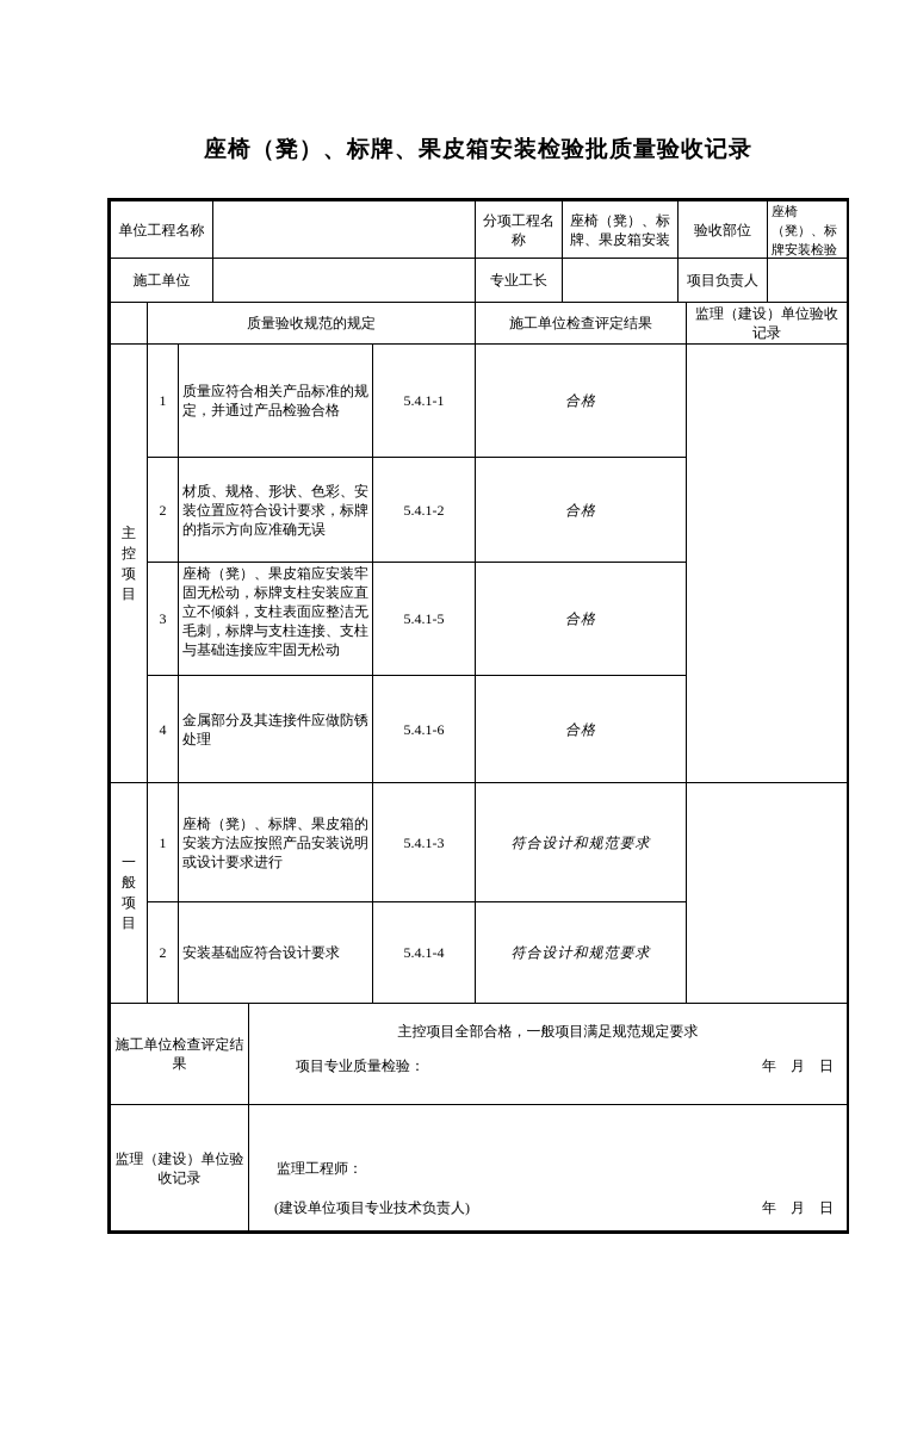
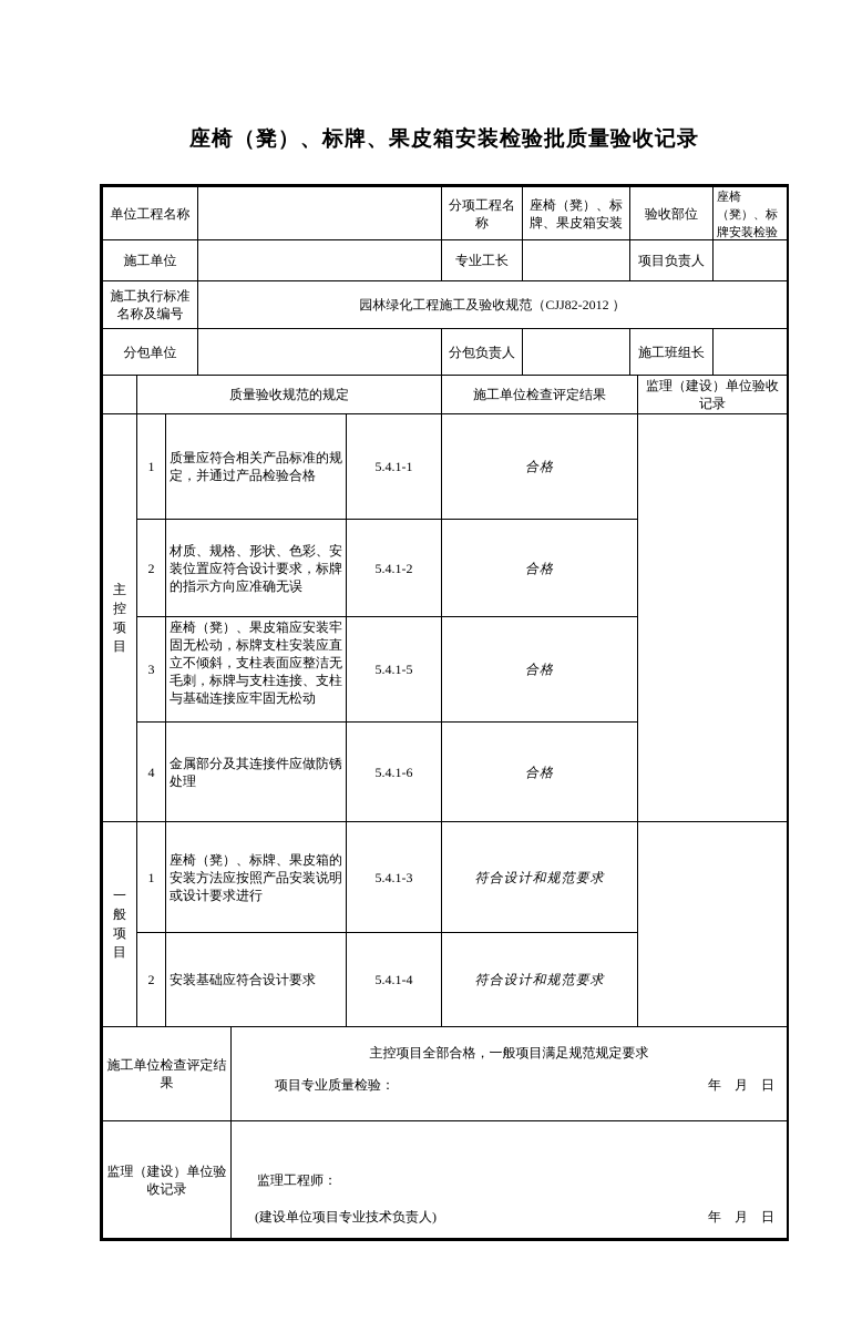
  座椅（凳）、标牌、果皮箱安装检验批质量验收记录
  单位工程名称		分项工程名称	座椅（凳）、标牌、果皮箱安装	验收部位	座椅（凳）、标牌安装检验
  施工单位		专业工长		项目负责人
+ 施工执行标准名称及编号	园林绿化工程施工及验收规范（CJJ82-2012 ）
+ 分包单位		分包负责人		施工班组长
  	质量验收规范的规定	施工单位检查评定结果	监理（建设）单位验收记录
  主控项目	1	质量应符合相关产品标准的规定，并通过产品检验合格	5.4.1-1	合格
  2	材质、规格、形状、色彩、安装位置应符合设计要求，标牌的指示方向应准确无误	5.4.1-2	合格
  3	座椅（凳）、果皮箱应安装牢固无松动，标牌支柱安装应直立不倾斜，支柱表面应整洁无毛刺，标牌与支柱连接、支柱与基础连接应牢固无松动	5.4.1-5	合格
  4	金属部分及其连接件应做防锈处理	5.4.1-6	合格
  一般项目	1	座椅（凳）、标牌、果皮箱的安装方法应按照产品安装说明或设计要求进行	5.4.1-3	符合设计和规范要求
  2	安装基础应符合设计要求	5.4.1-4	符合设计和规范要求
  施工单位检查评定结果	主控项目全部合格，一般项目满足规范规定要求 项目专业质量检验： 年 月 日
  监理（建设）单位验收记录	监理工程师： (建设单位项目专业技术负责人) 年 月 日
